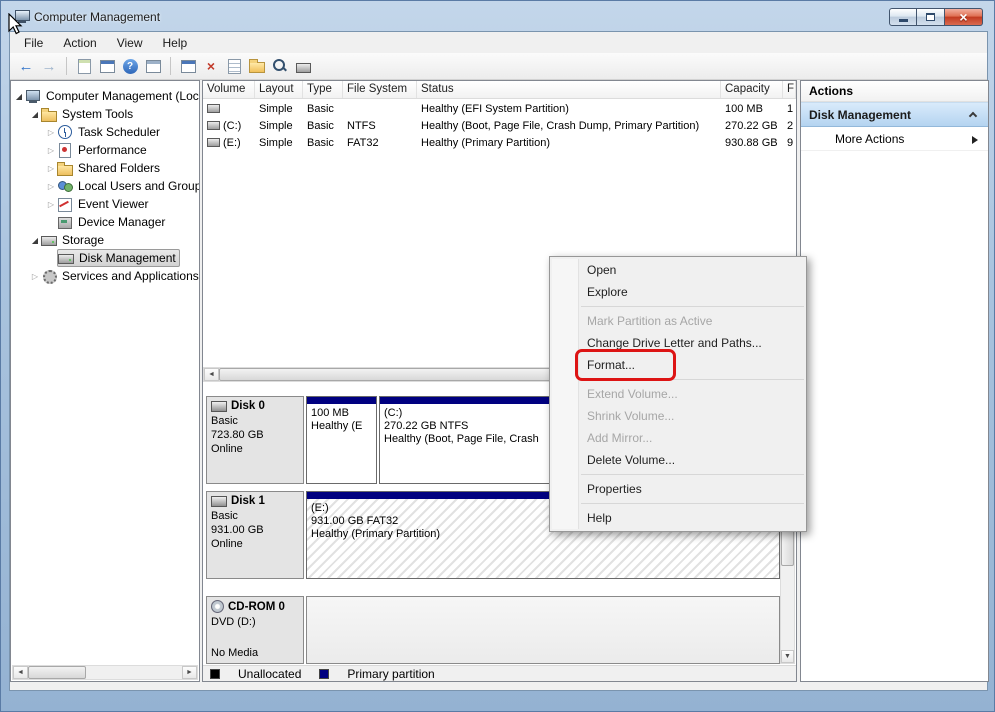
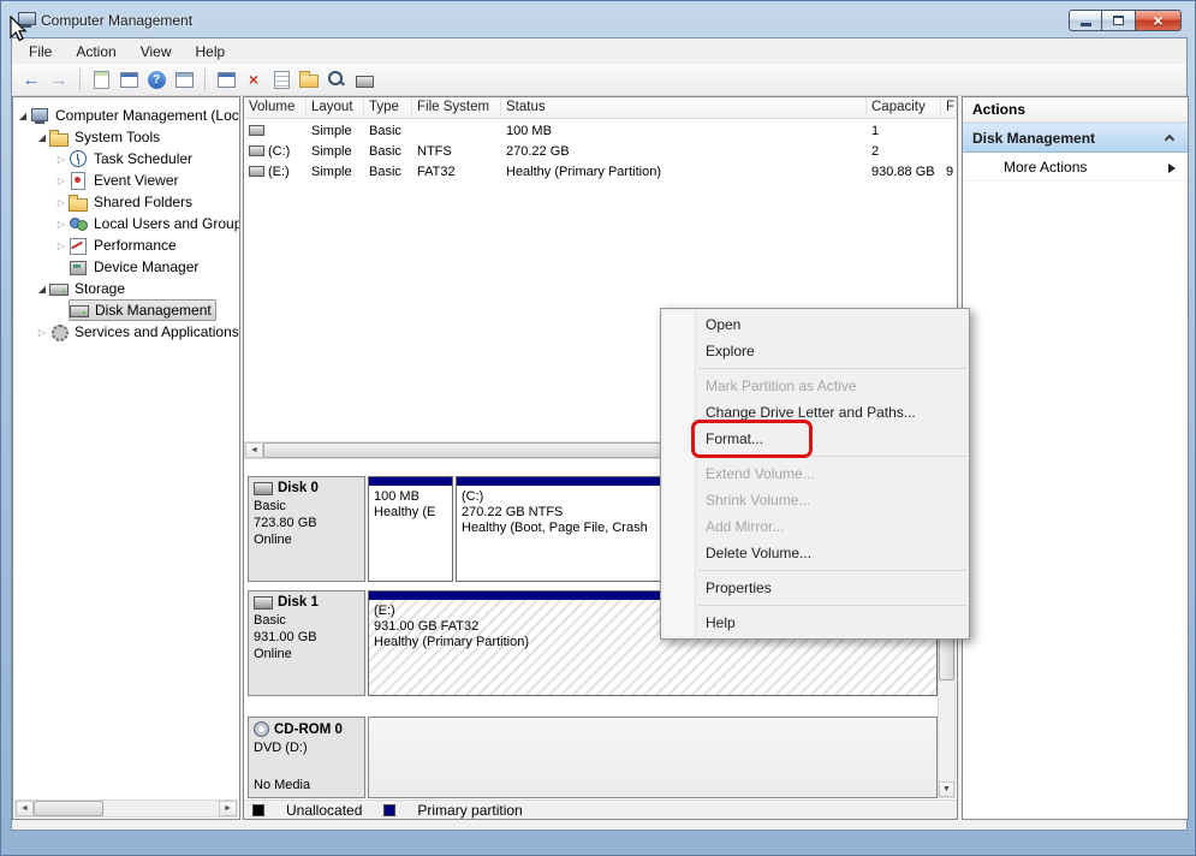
  Computer Management
  ×
  File
  Action
  View
  Help
  ←
  →
  ?
  ×
  ◢
  Computer Management (Loc
  ◢
  System Tools
  ▷
  Task Scheduler
  ▷
- Performance
+ Event Viewer
  ▷
  Shared Folders
  ▷
  Local Users and Group
  ▷
- Event Viewer
+ Performance
  Device Manager
  ◢
  Storage
  Disk Management
  ▷
  Services and Applications
  Volume
  Layout
  Type
  File System
  Status
  Capacity
  F
  Simple
  Basic
- Healthy (EFI System Partition)
  100 MB
  1
  (C:)
  Simple
  Basic
  NTFS
- Healthy (Boot, Page File, Crash Dump, Primary Partition)
  270.22 GB
  2
  (E:)
  Simple
  Basic
  FAT32
  Healthy (Primary Partition)
  930.88 GB
  9
  Disk 0
  Basic
  723.80 GB
  Online
  100 MB
  Healthy (E
  (C:)
  270.22 GB NTFS
  Healthy (Boot, Page File, Crash
  Disk 1
  Basic
  931.00 GB
  Online
  (E:)
  931.00 GB FAT32
  Healthy (Primary Partition)
  CD-ROM 0
  DVD (D:)
  No Media
  Unallocated
  Primary partition
  Actions
  Disk Management
  More Actions
  Open
  Explore
  Mark Partition as Active
  Change Drive Letter and Paths...
  Format...
  Extend Volume...
  Shrink Volume...
  Add Mirror...
  Delete Volume...
  Properties
  Help
